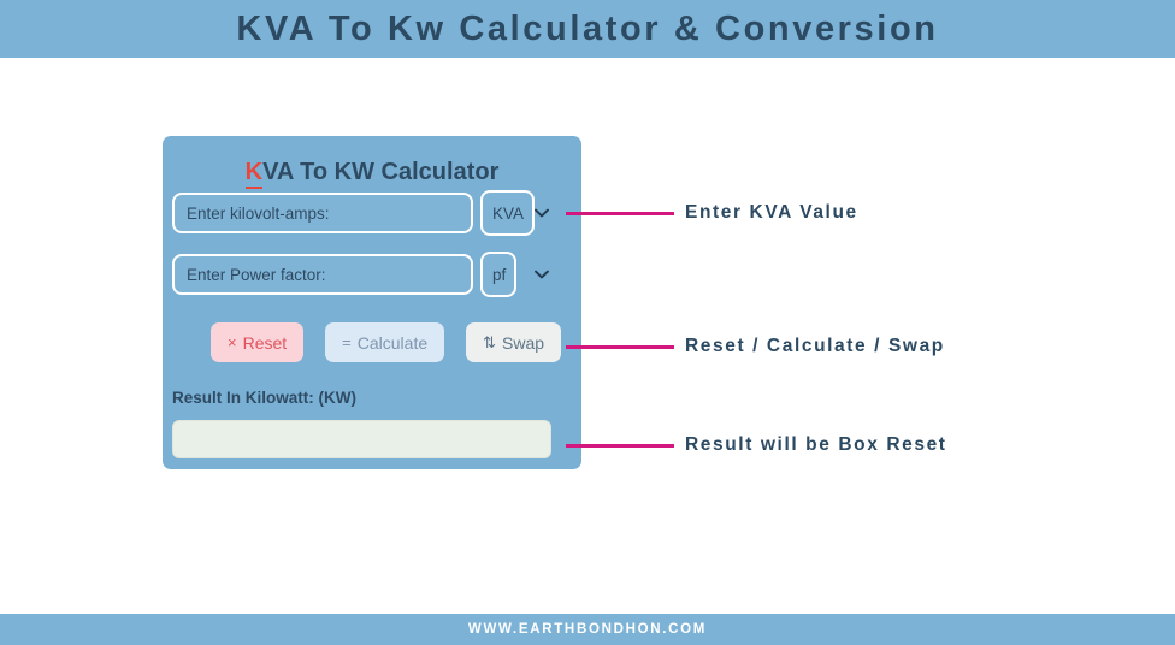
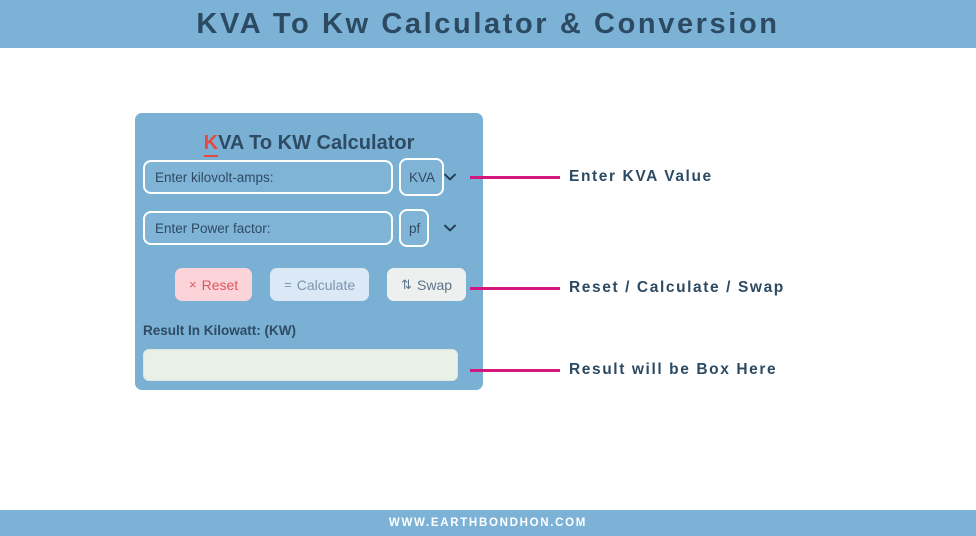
  KVA To Kw Calculator & Conversion
  KVA To KW Calculator
  Enter kilovolt-amps:
  KVA
  Enter Power factor:
  pf
  ×
  Reset
  =
  Calculate
  ⇅
  Swap
  Result In Kilowatt: (KW)
  Enter KVA Value
  Reset / Calculate / Swap
- Result will be Box Reset
+ Result will be Box Here
  WWW.EARTHBONDHON.COM
